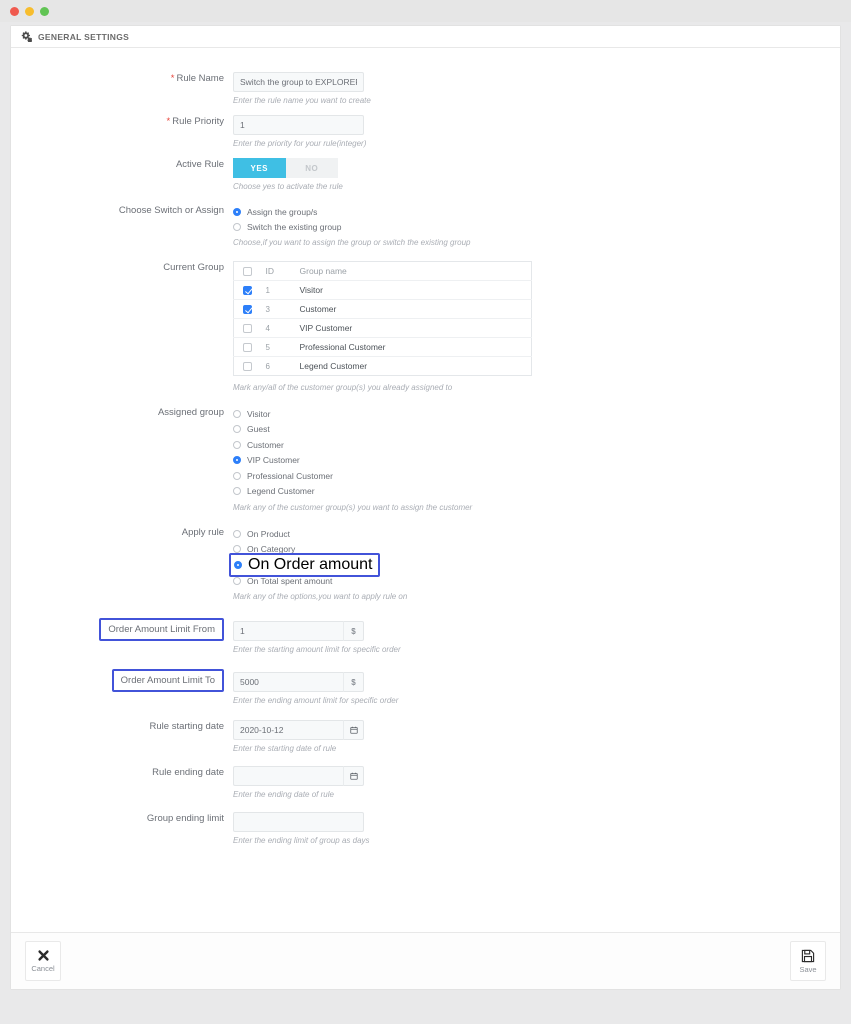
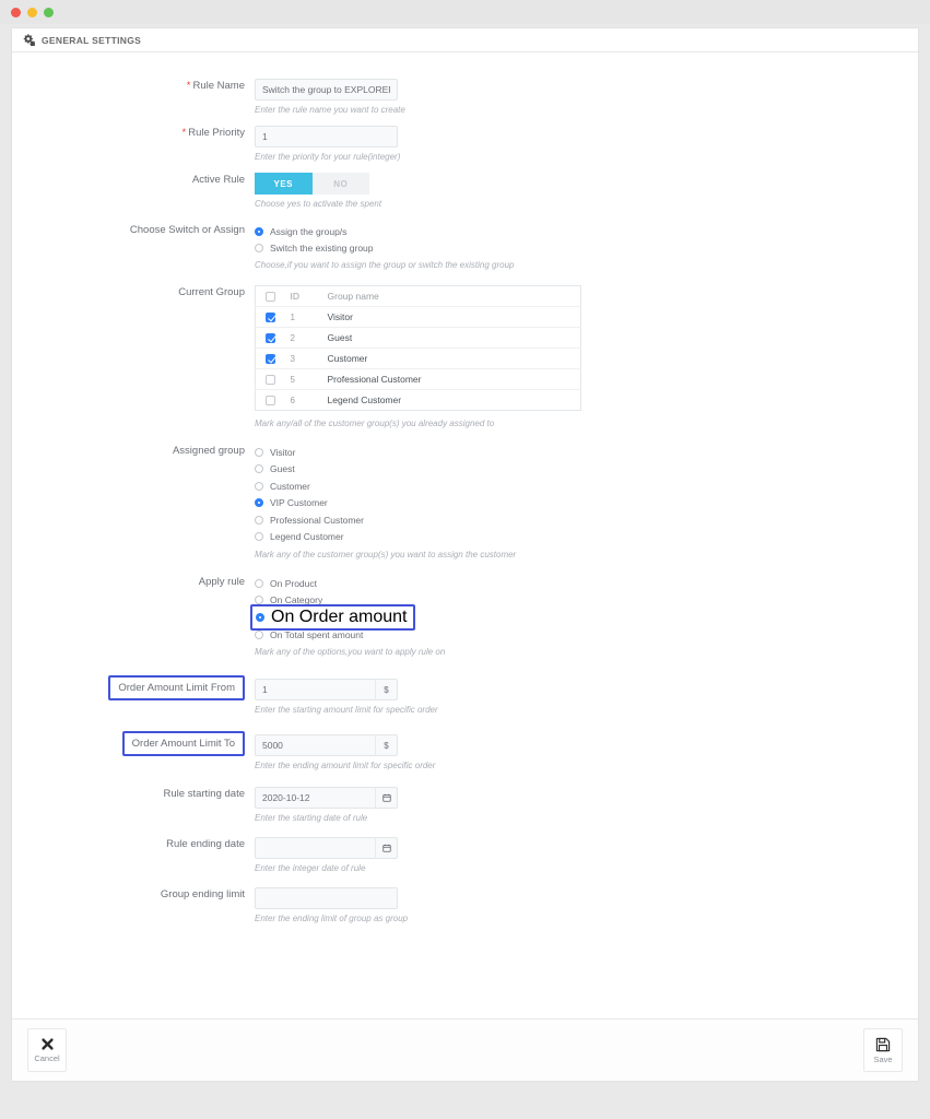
  GENERAL SETTINGS
  * Rule Name
  Switch the group to EXPLORE
  Enter the rule name you want to create
  * Rule Priority
  1
  Enter the priority for your rule(integer)
  Active Rule
  YES
  NO
- Choose yes to activate the rule
+ Choose yes to activate the spent
  Choose Switch or Assign
  Assign the group/s
  Switch the existing group
  Choose,if you want to assign the group or switch the existing group
  Current Group
  	ID	Group name
  	1	Visitor
+ 	2	Guest
  	3	Customer
- 	4	VIP Customer
  	5	Professional Customer
  	6	Legend Customer
  Mark any/all of the customer group(s) you already assigned to
  Assigned group
  Visitor
  Guest
  Customer
  VIP Customer
  Professional Customer
  Legend Customer
  Mark any of the customer group(s) you want to assign the customer
  Apply rule
  On Product
  On Category
  On Order amount
  On Total spent amount
  Mark any of the options,you want to apply rule on
  Order Amount Limit From
  1
  $
  Enter the starting amount limit for specific order
  Order Amount Limit To
  5000
  $
  Enter the ending amount limit for specific order
  Rule starting date
  2020-10-12
  Enter the starting date of rule
  Rule ending date
- Enter the ending date of rule
+ Enter the integer date of rule
  Group ending limit
- Enter the ending limit of group as days
+ Enter the ending limit of group as group
  Cancel
  Save
